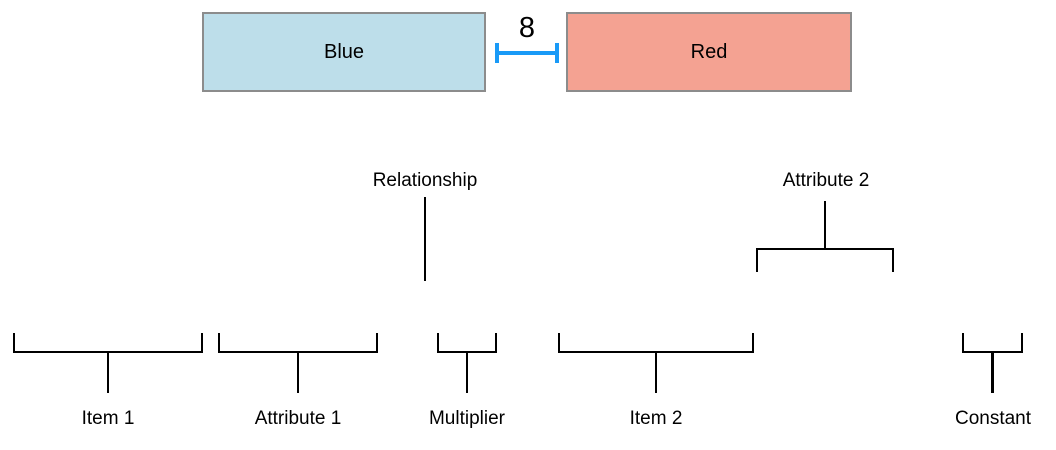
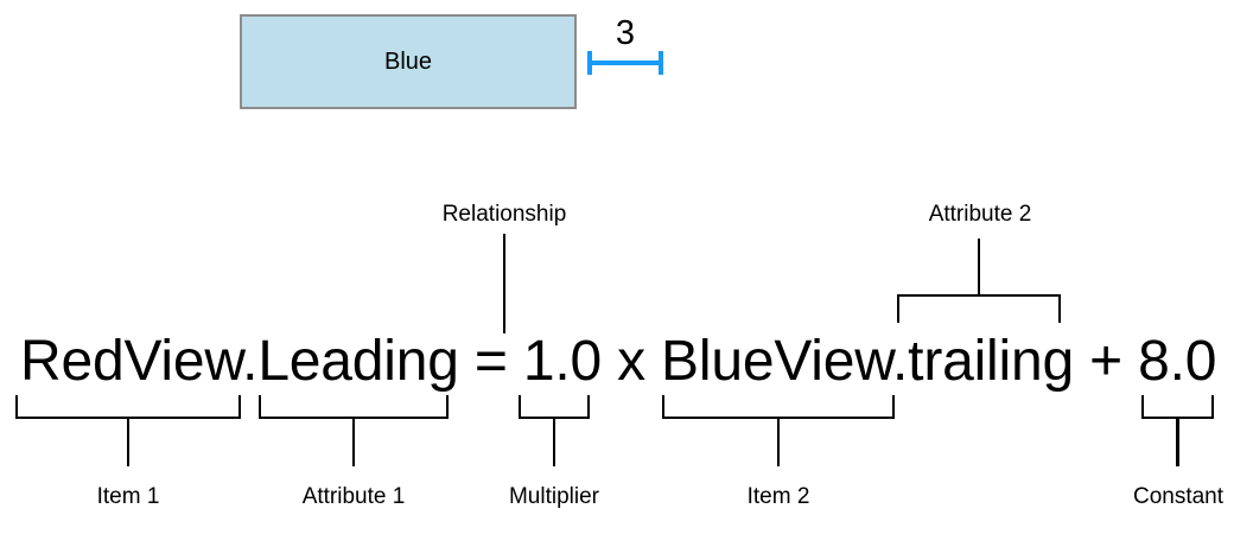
  Blue
- Red
- 8
+ 3
  Relationship
  Attribute 2
+ RedView.Leading = 1.0 x BlueView.trailing + 8.0
  Item 1
  Attribute 1
  Multiplier
  Item 2
  Constant
